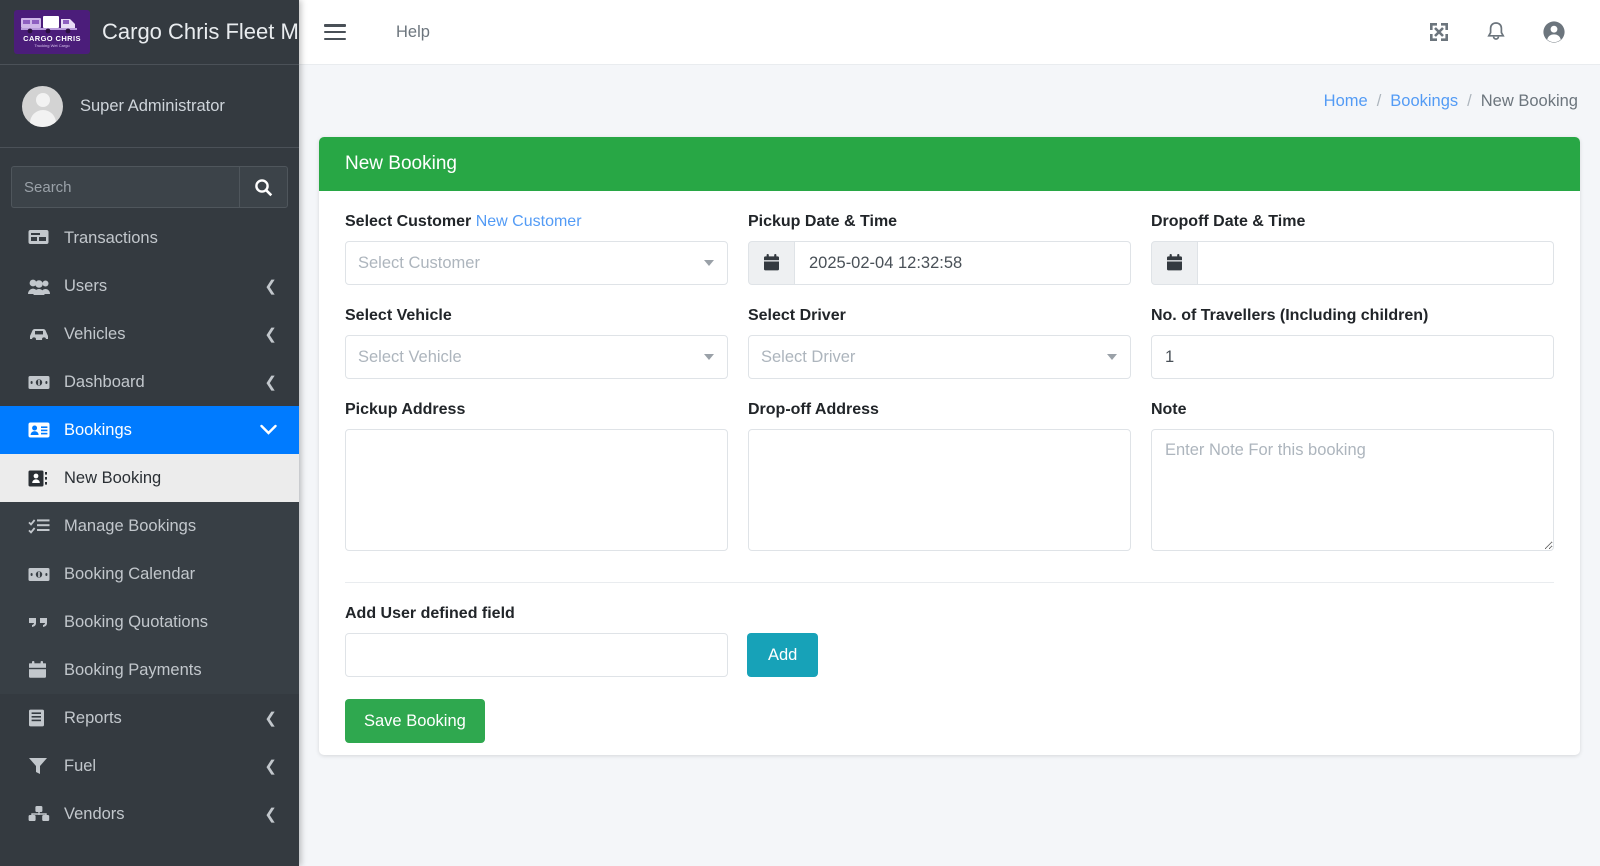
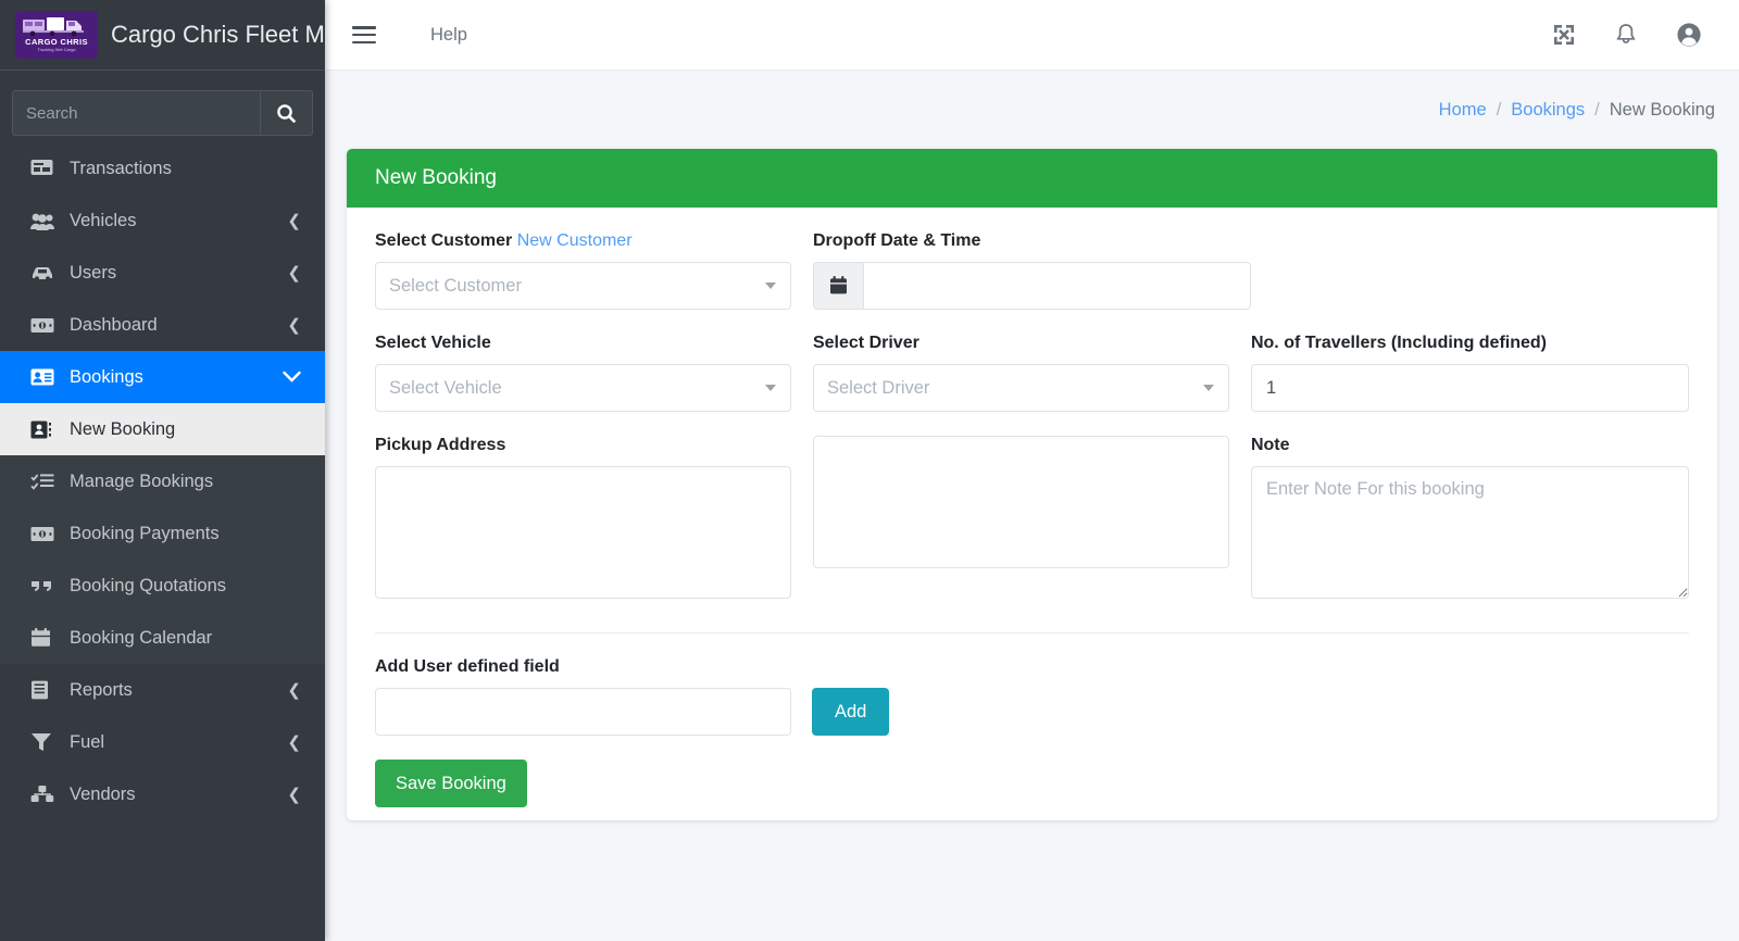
  CARGO CHRIS
- Super Administrator
  Search
  Transactions
- Users
+ Vehicles
  ❮
- Vehicles
+ Users
  ❮
  Dashboard
  ❮
  Bookings
  New Booking
  Manage Bookings
- Booking Calendar
+ Booking Payments
  Booking Quotations
- Booking Payments
+ Booking Calendar
  Reports
  ❮
  Fuel
  ❮
  Vendors
  ❮
  Help
  Home
  /
  Bookings
  /
  New Booking
  New Booking
  Select Customer New Customer
  Select Customer
- Pickup Date & Time
- 2025-02-04 12:32:58
  Dropoff Date & Time
  Select Vehicle
  Select Vehicle
  Select Driver
  Select Driver
- No. of Travellers (Including children)
+ No. of Travellers (Including defined)
  1
  Pickup Address
- Drop-off Address
  Note
  Enter Note For this booking
  Add User defined field
  Add
  Save Booking
